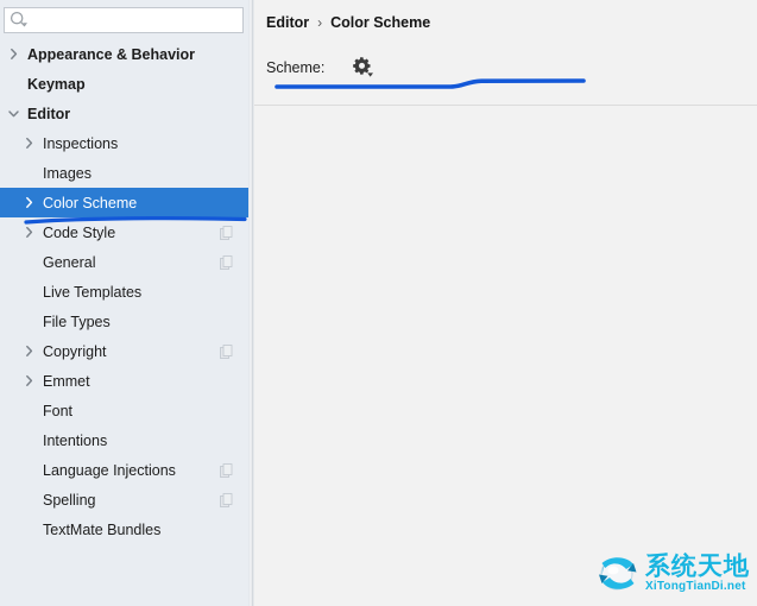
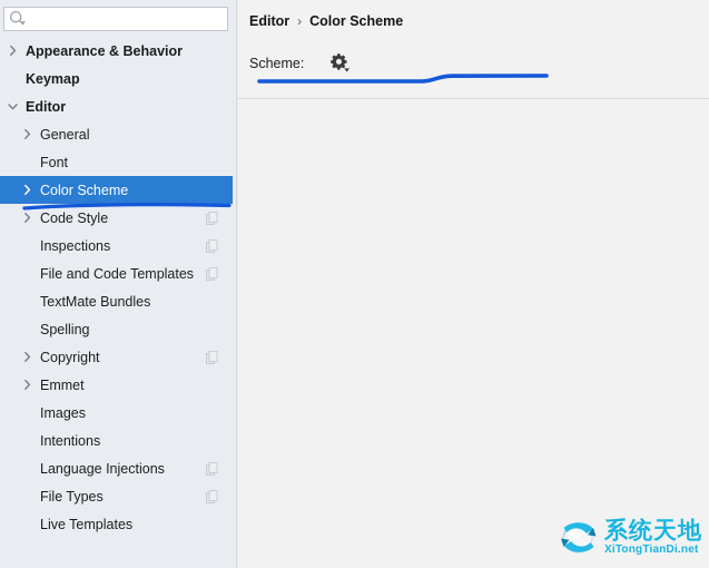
  Appearance & Behavior
  Keymap
  Editor
- Inspections
+ General
- Images
+ Font
  Color Scheme
  Code Style
- General
+ Inspections
+ File and Code Templates
- Live Templates
+ TextMate Bundles
- File Types
+ Spelling
  Copyright
  Emmet
- Font
+ Images
  Intentions
  Language Injections
- Spelling
+ File Types
- TextMate Bundles
+ Live Templates
  Editor
  ›
  Color Scheme
  Scheme:
  系统天地
  XiTongTianDi.net
